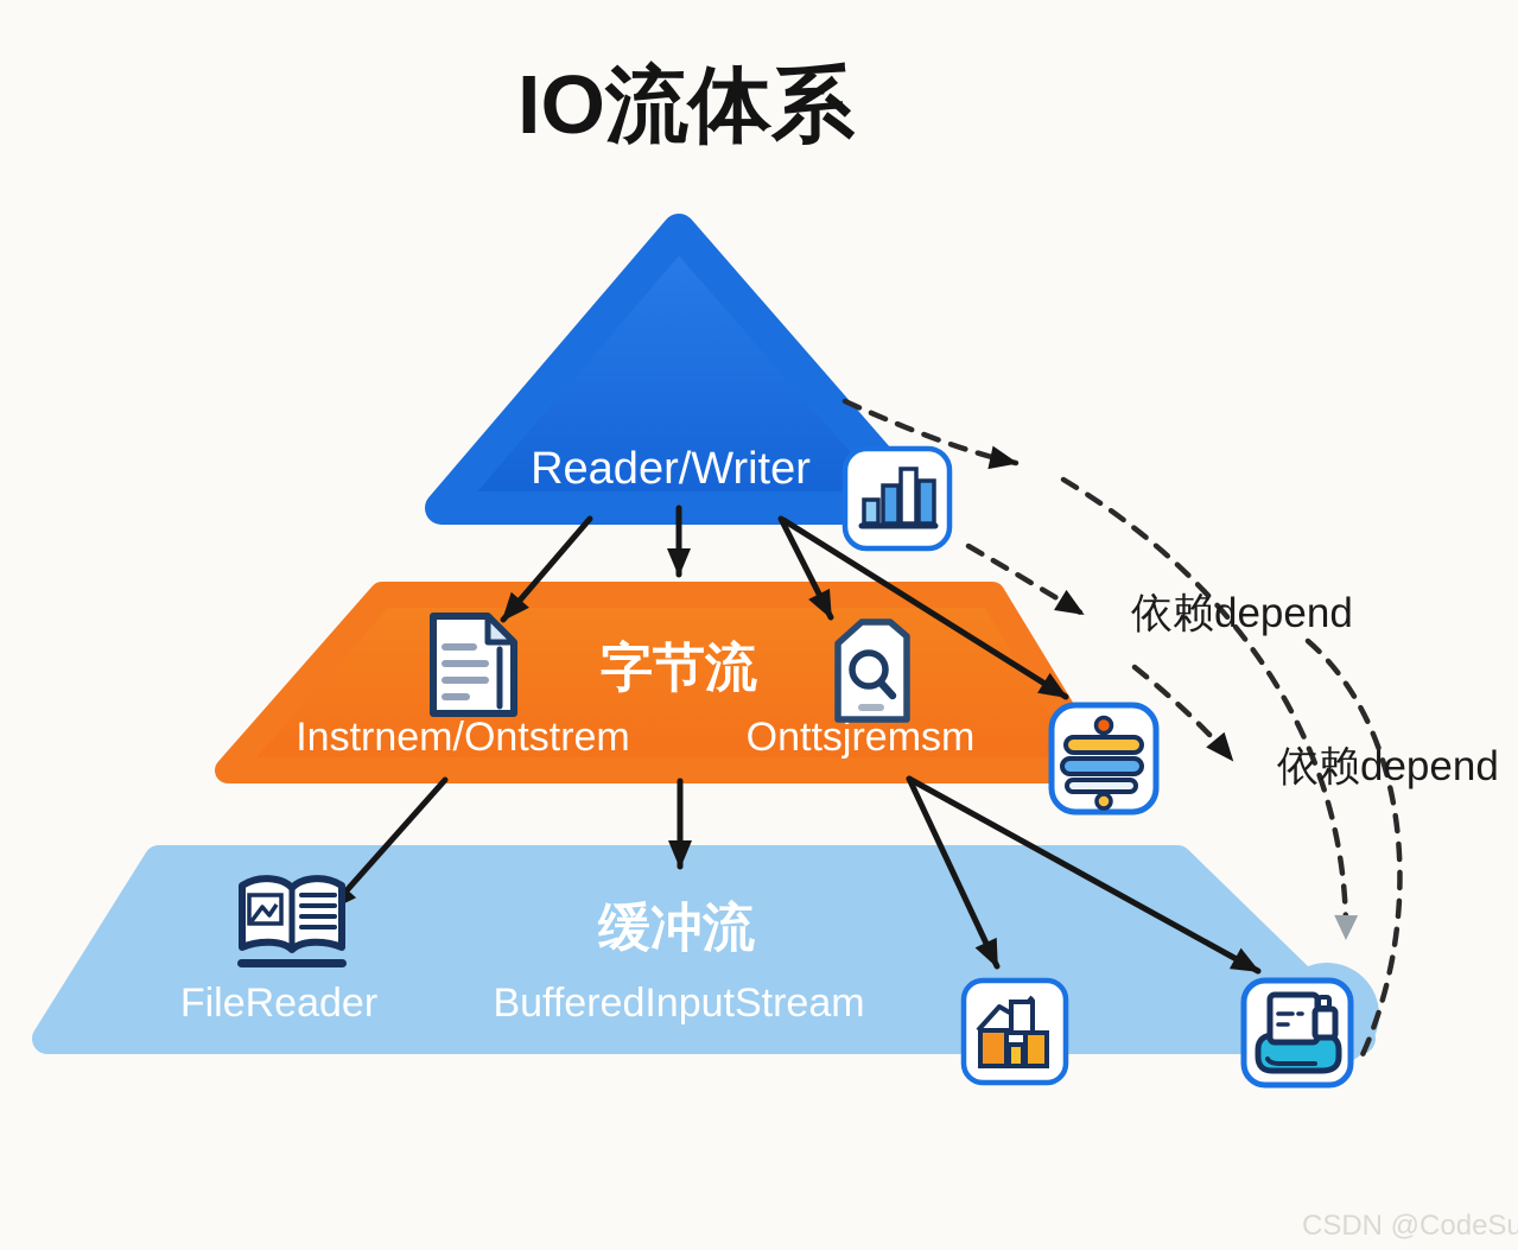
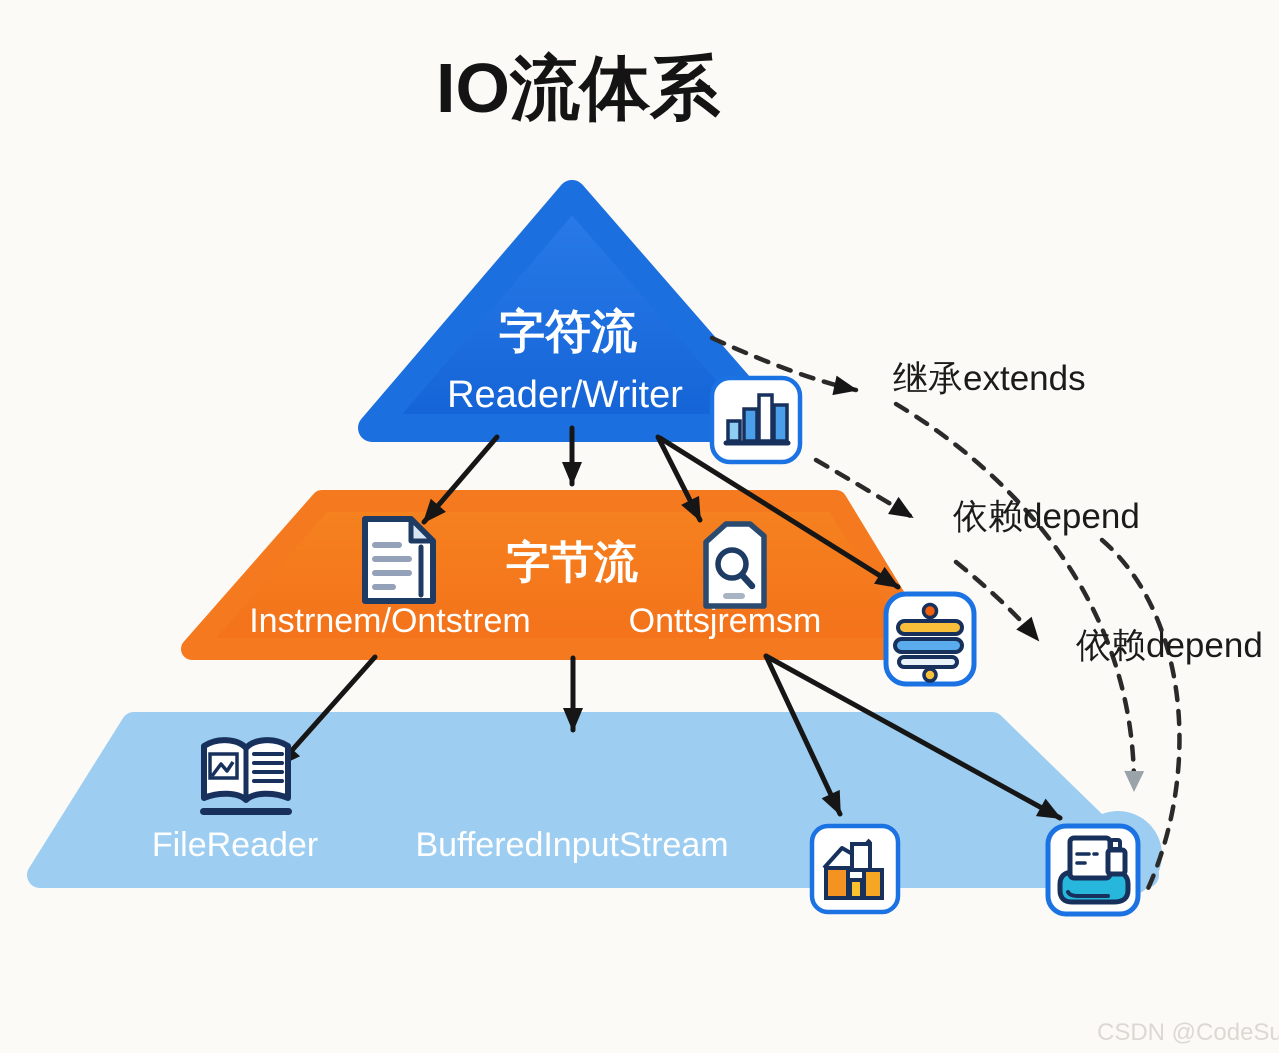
  IO流体系
+ 字符流
  Reader/Writer
  字节流
  Instrnem/Ontstrem
  Onttsjremsm
- 缓冲流
  FileReader
  BufferedInputStream
+ 继承extends
  依赖depend
  依赖depend
  CSDN @CodeSu
